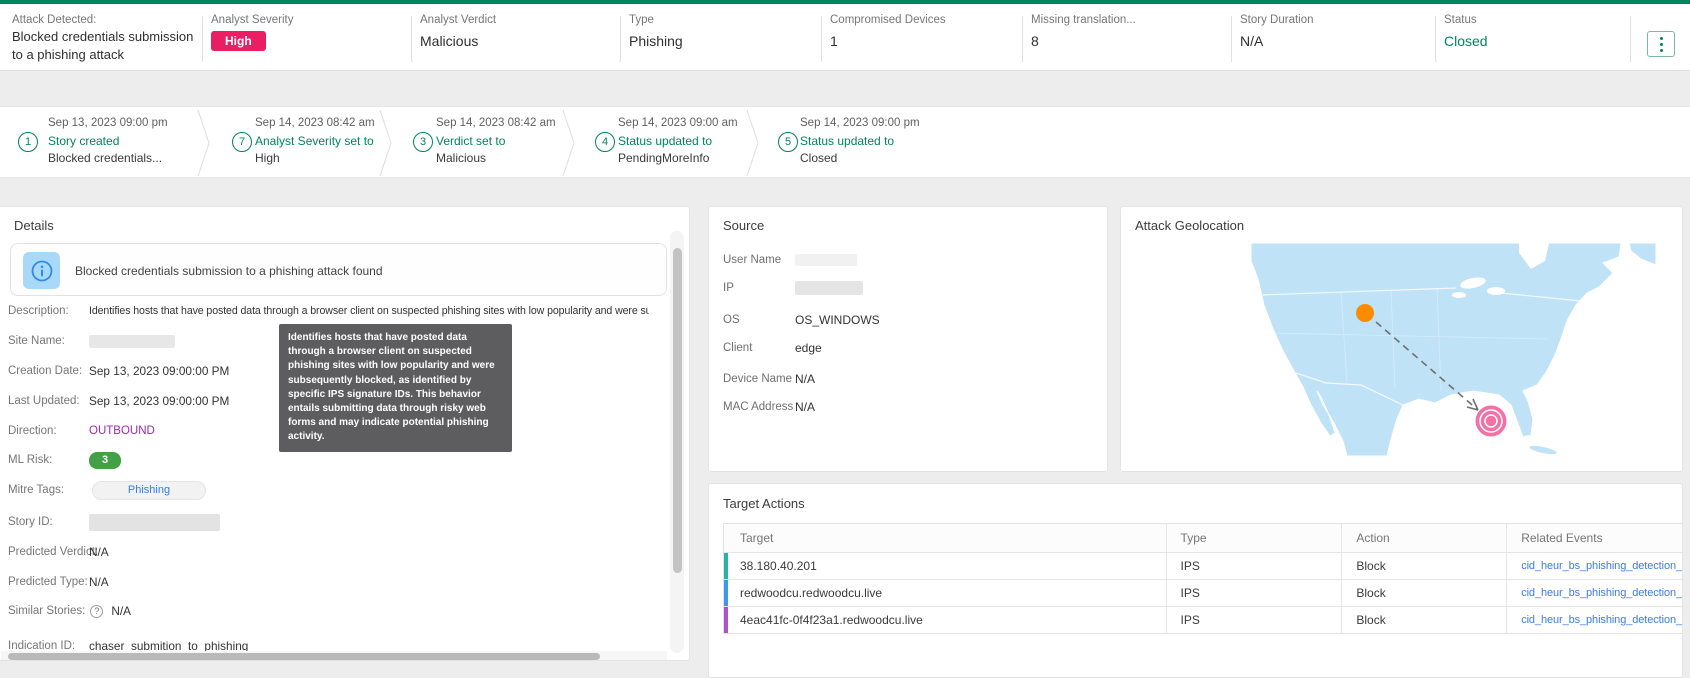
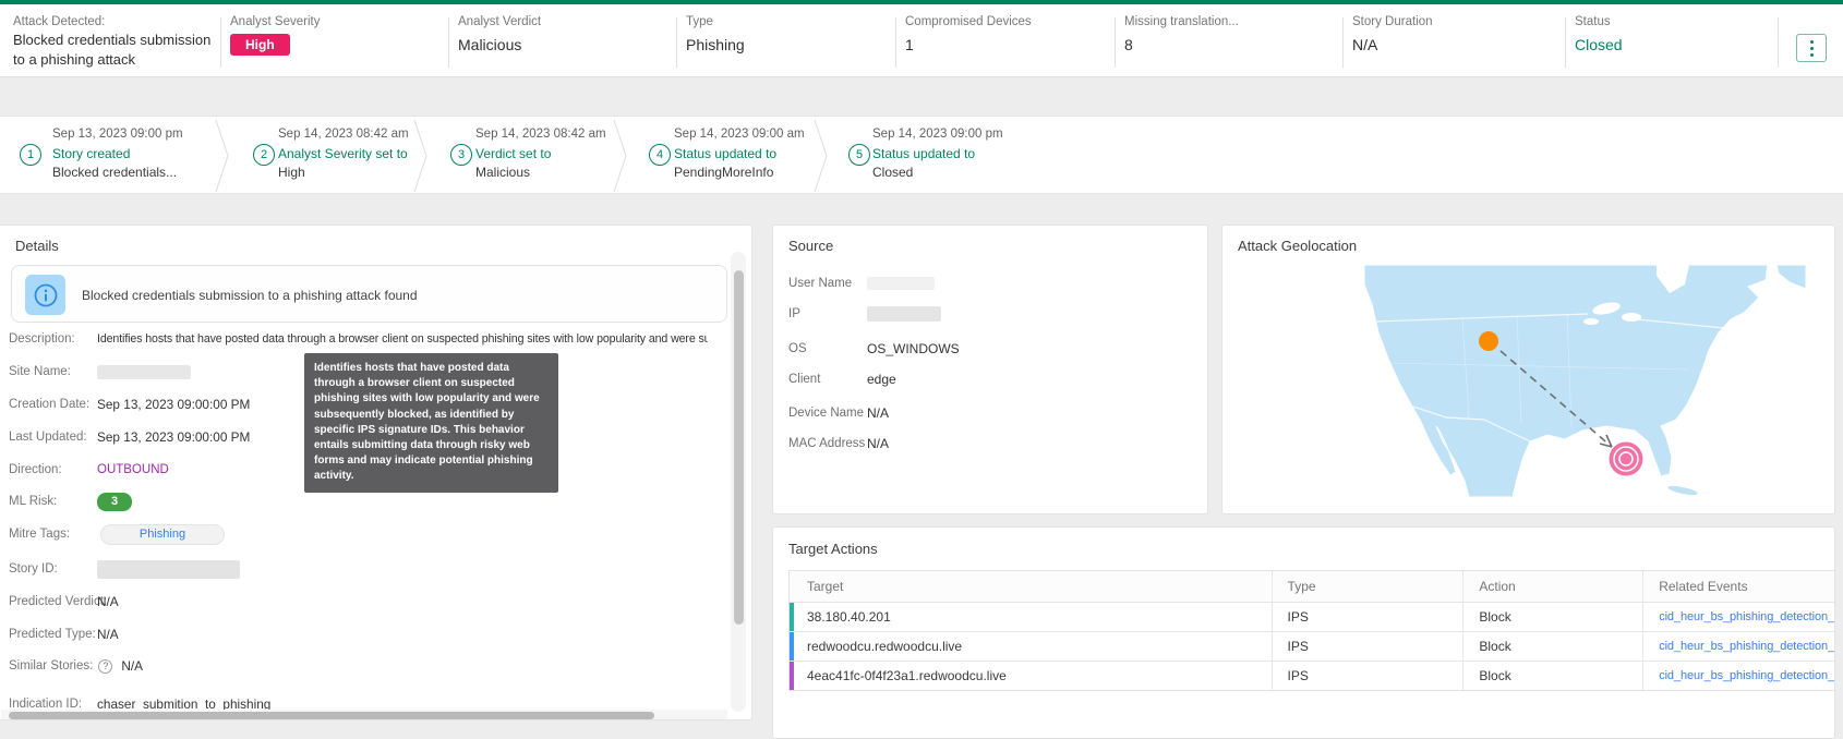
  Attack Detected:
  Blocked credentials submission to a phishing attack
  Analyst Severity
  High
  Analyst Verdict
  Malicious
  Type
  Phishing
  Compromised Devices
  1
  Missing translation...
  8
  Story Duration
  N/A
  Status
  Closed
  1
  Sep 13, 2023 09:00 pm
  Story created
  Blocked credentials...
- 7
+ 2
  Sep 14, 2023 08:42 am
  Analyst Severity set to
  High
  3
  Sep 14, 2023 08:42 am
  Verdict set to
  Malicious
  4
  Sep 14, 2023 09:00 am
  Status updated to
  PendingMoreInfo
  5
  Sep 14, 2023 09:00 pm
  Status updated to
  Closed
  Details
  Blocked credentials submission to a phishing attack found
  Description:
  Identifies hosts that have posted data through a browser client on suspected phishing sites with low popularity and were su
  Site Name:
  Creation Date:
  Sep 13, 2023 09:00:00 PM
  Last Updated:
  Sep 13, 2023 09:00:00 PM
  Direction:
  OUTBOUND
  ML Risk:
  3
  Mitre Tags:
  Phishing
  Story ID:
  Predicted Verdict:
  N/A
  Predicted Type:
  N/A
  Similar Stories:
  ?
  N/A
  Indication ID:
  chaser_submition_to_phishing
  Identifies hosts that have posted data through a browser client on suspected phishing sites with low popularity and were subsequently blocked, as identified by specific IPS signature IDs. This behavior entails submitting data through risky web forms and may indicate potential phishing activity.
  Source
  User Name
  IP
  OS
  OS_WINDOWS
  Client
  edge
  Device Name
  N/A
  MAC Address
  N/A
  Attack Geolocation
  Target Actions
  Target
  Type
  Action
  Related Events
  38.180.40.201
  IPS
  Block
  cid_heur_bs_phishing_detection_
  redwoodcu.redwoodcu.live
  IPS
  Block
  cid_heur_bs_phishing_detection_
  4eac41fc-0f4f23a1.redwoodcu.live
  IPS
  Block
  cid_heur_bs_phishing_detection_
